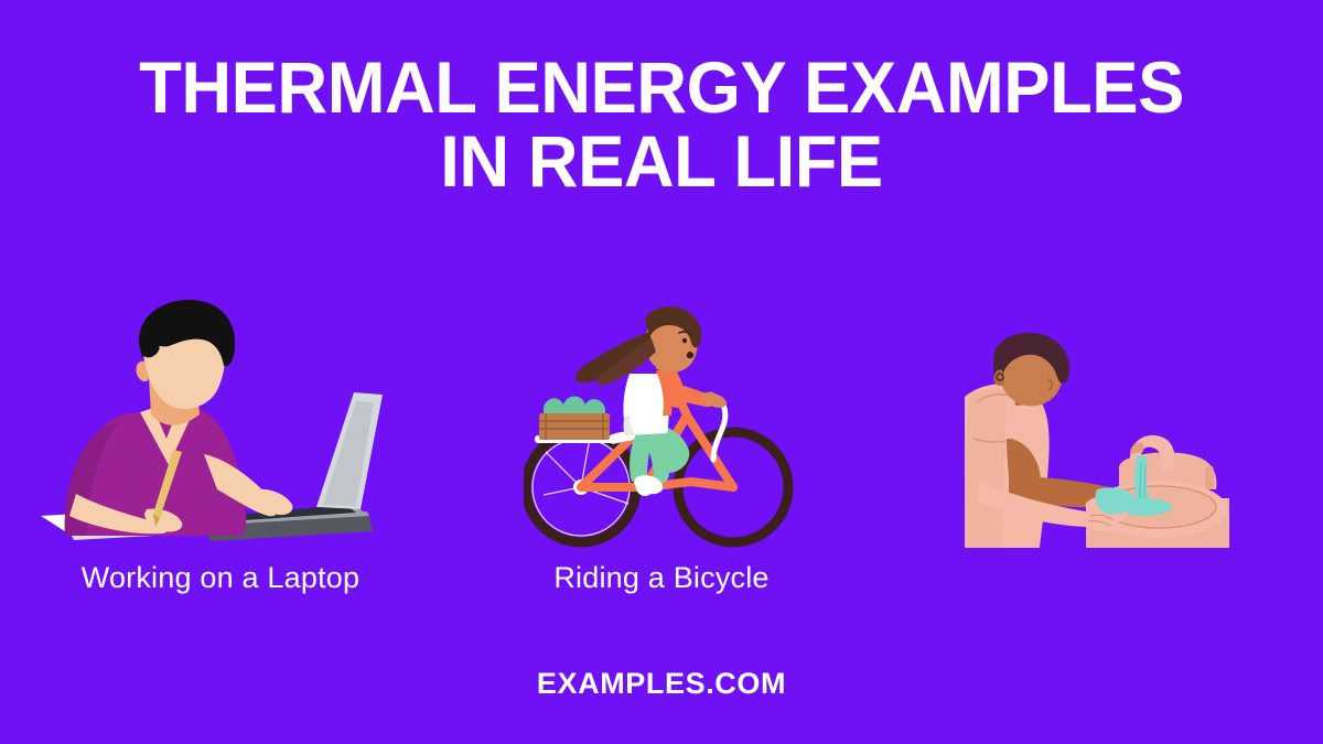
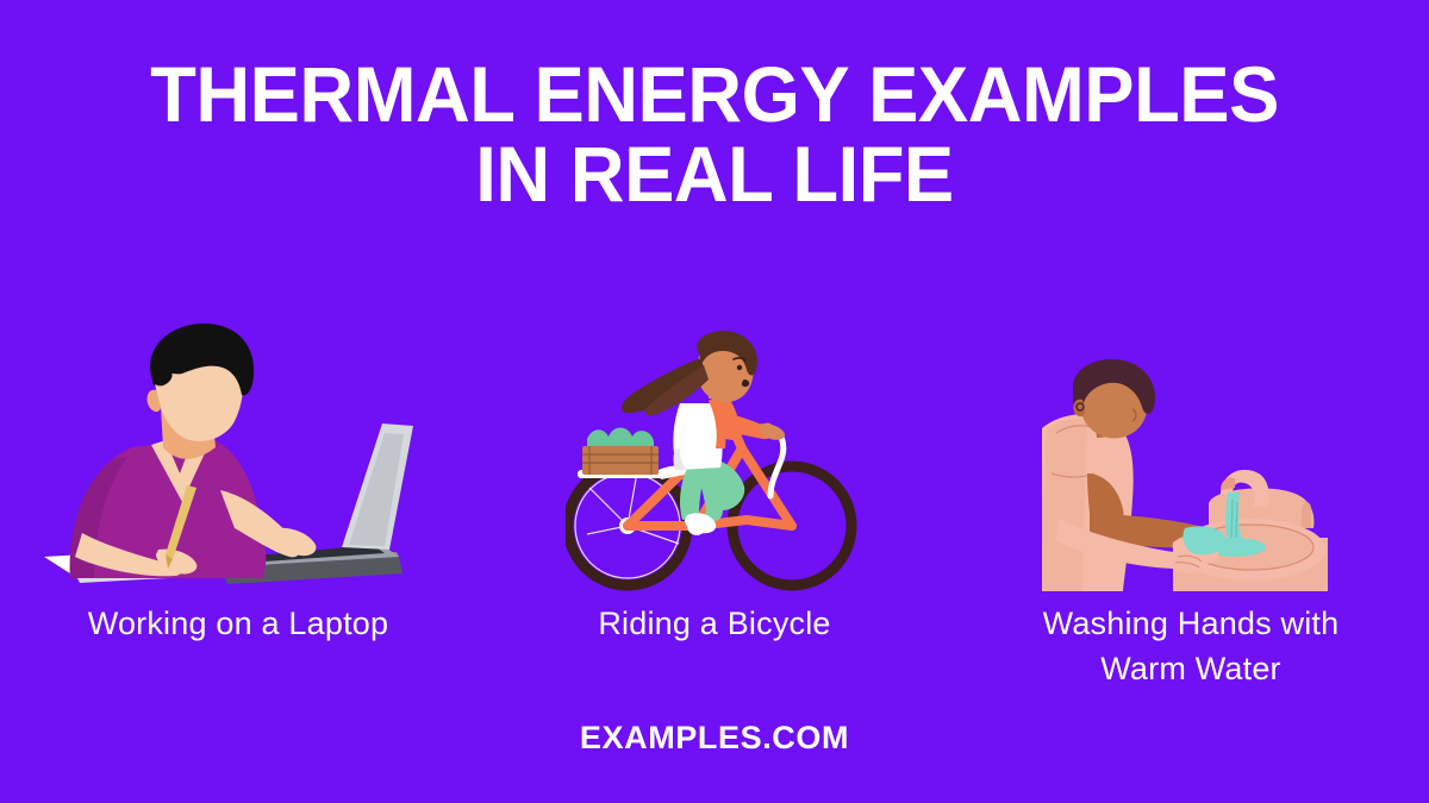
  THERMAL ENERGY EXAMPLES
  IN REAL LIFE
  Working on a Laptop
  Riding a Bicycle
+ Washing Hands with
+ Warm Water
  EXAMPLES.COM
